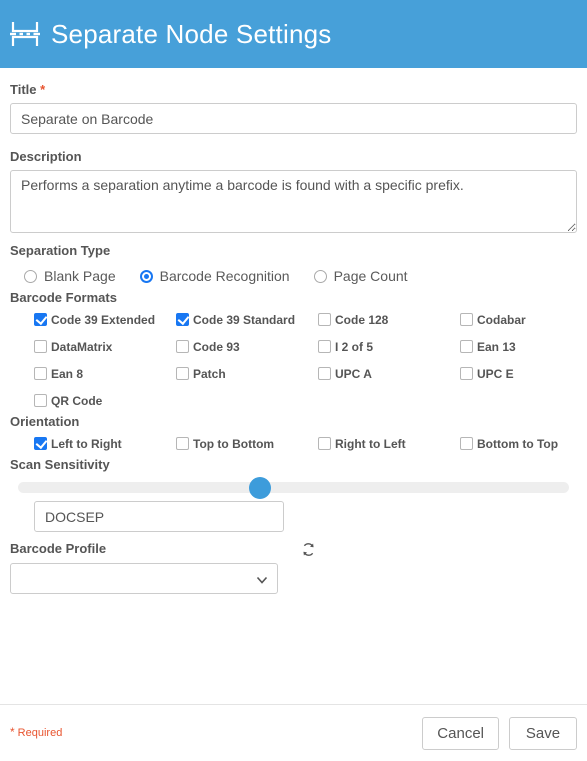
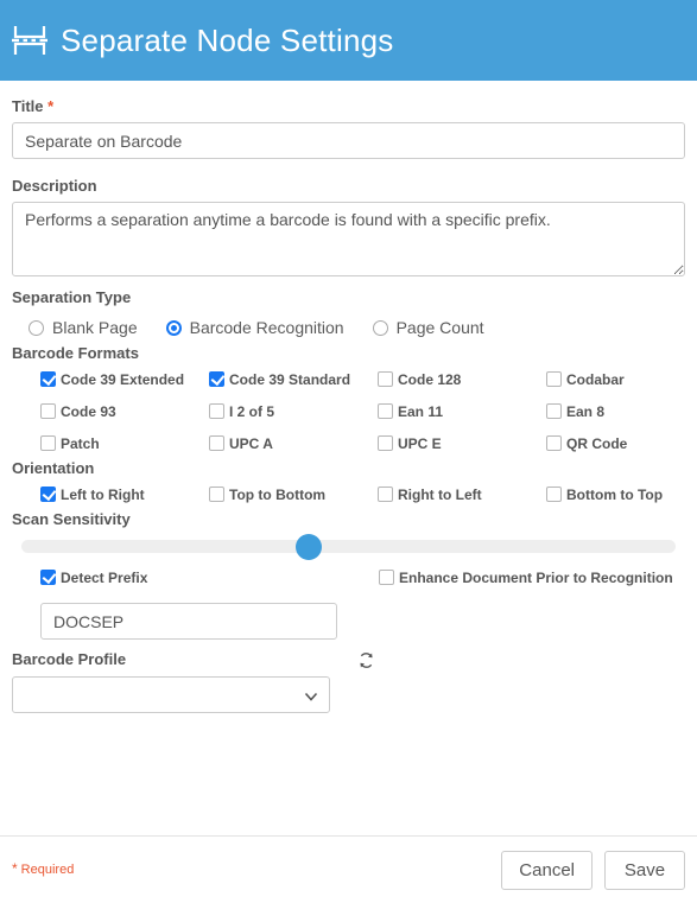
  Separate Node Settings
  Title *
  Separate on Barcode
  Description
  Performs a separation anytime a barcode is found with a specific prefix.
  Separation Type
  Blank Page
  Barcode Recognition
  Page Count
  Barcode Formats
  Code 39 Extended
  Code 39 Standard
  Code 128
  Codabar
- DataMatrix
  Code 93
  I 2 of 5
- Ean 13
+ Ean 11
  Ean 8
  Patch
  UPC A
  UPC E
  QR Code
  Orientation
  Left to Right
  Top to Bottom
  Right to Left
  Bottom to Top
  Scan Sensitivity
+ Detect Prefix
+ Enhance Document Prior to Recognition
  DOCSEP
  Barcode Profile
  *
  Required
  Cancel
  Save
